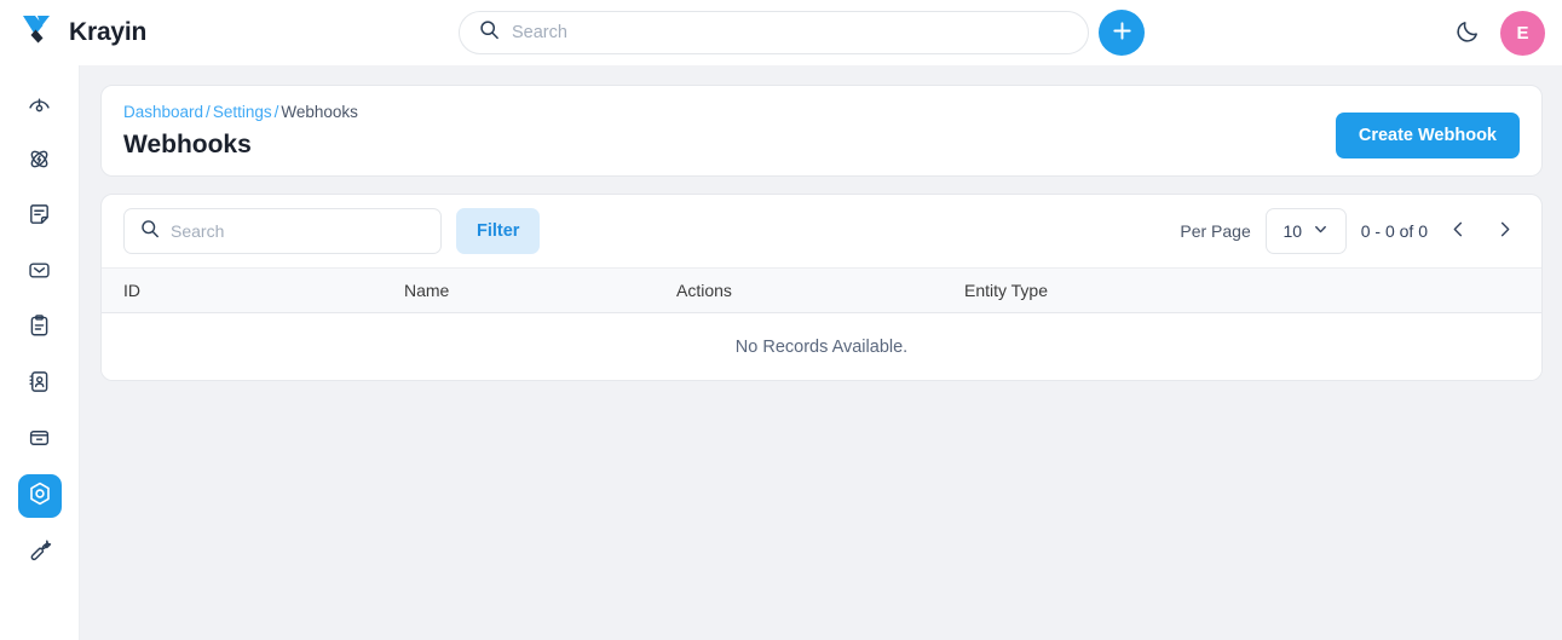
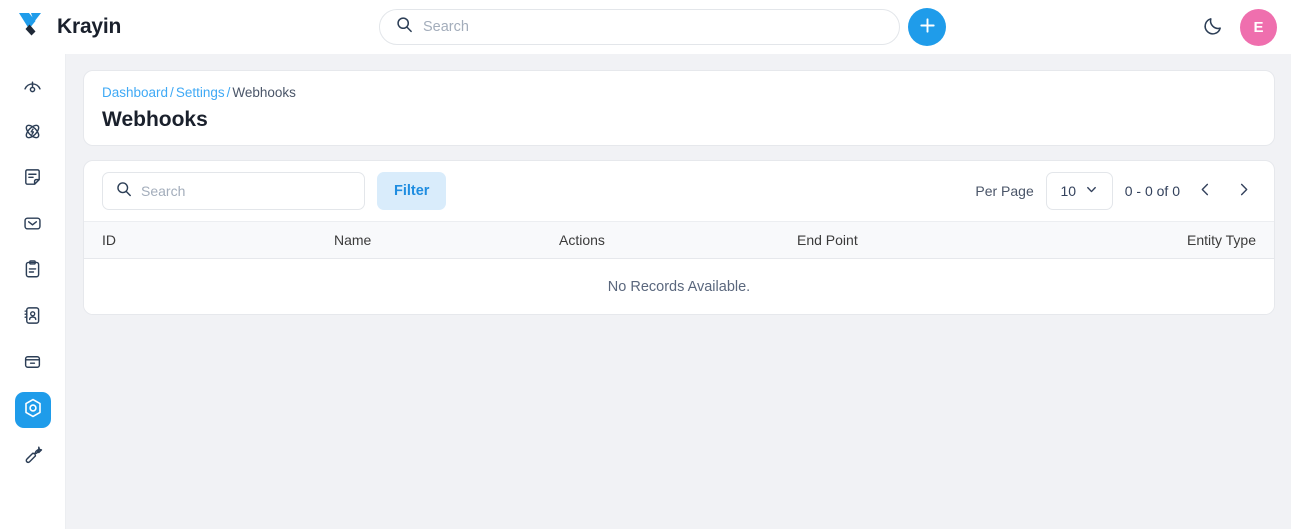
  Krayin
  Search
  E
  Dashboard / Settings / Webhooks
  Webhooks
- Create Webhook
  Search
  Filter
  Per Page
  10
  0 - 0 of 0
  ID
  Name
  Actions
+ End Point
  Entity Type
  No Records Available.
